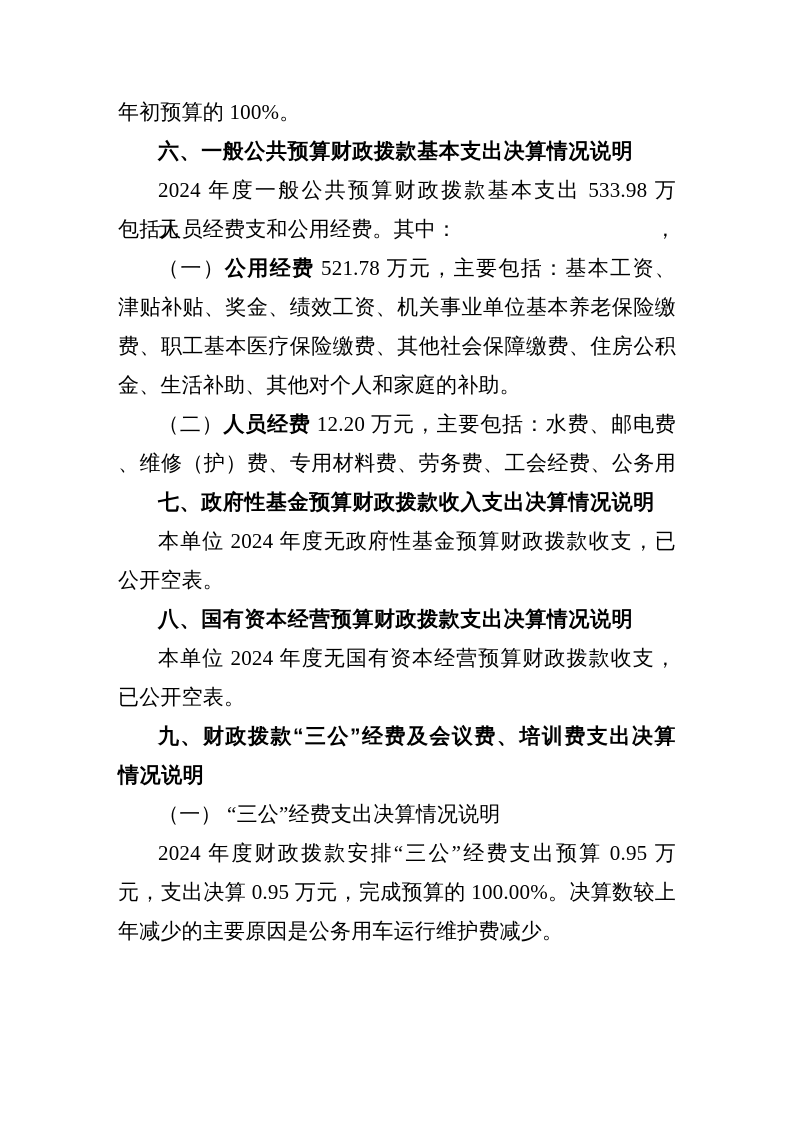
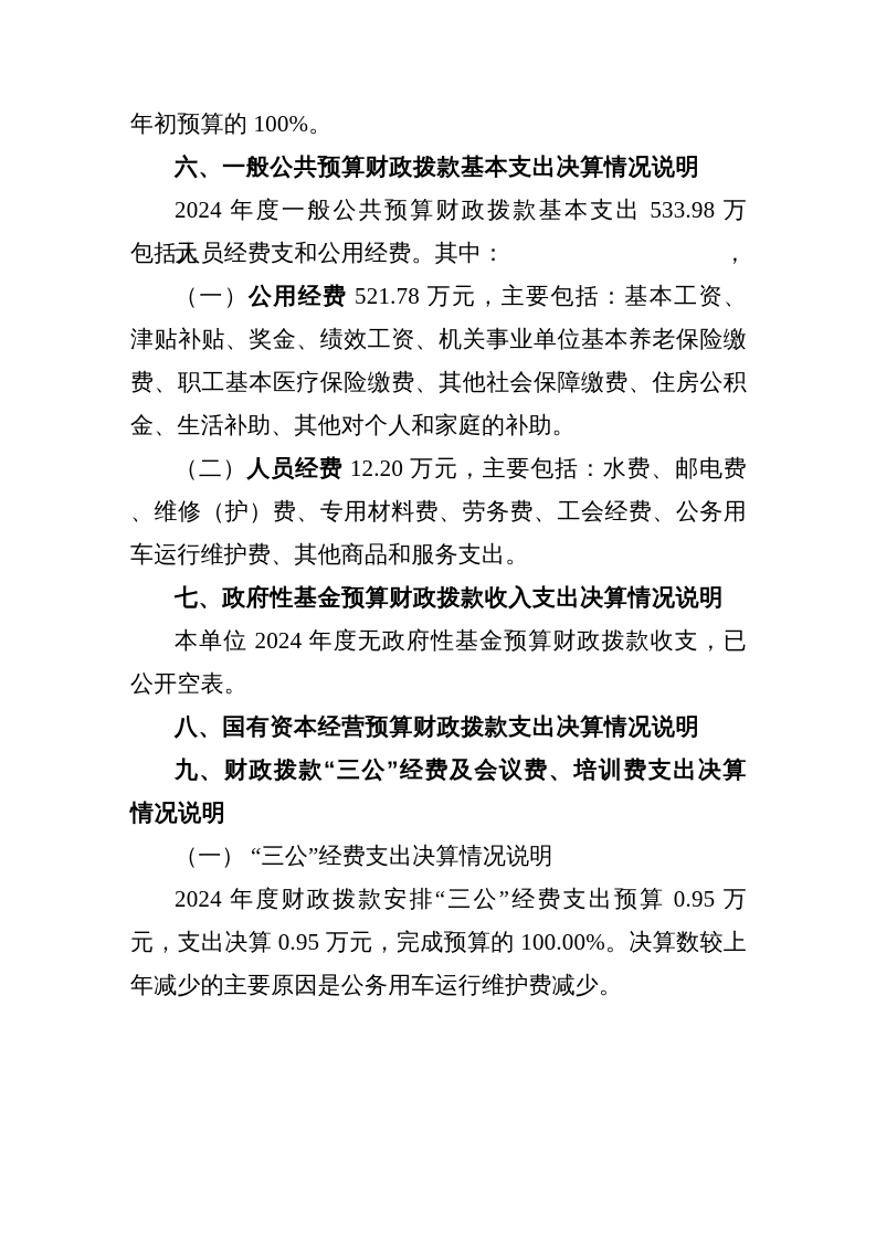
  年初预算的 100%。
  六、一般公共预算财政拨款基本支出决算情况说明
  2024 年度一般公共预算财政拨款基本支出 533.98 万元，
  包括人员经费支和公用经费。其中：
  （一）公用经费 521.78 万元，主要包括：基本工资、
  津贴补贴、奖金、绩效工资、机关事业单位基本养老保险缴
  费、职工基本医疗保险缴费、其他社会保障缴费、住房公积
  金、生活补助、其他对个人和家庭的补助。
  （二）人员经费 12.20 万元，主要包括：水费、邮电费
  、维修（护）费、专用材料费、劳务费、工会经费、公务用
+ 车运行维护费、其他商品和服务支出。
  七、政府性基金预算财政拨款收入支出决算情况说明
  本单位 2024 年度无政府性基金预算财政拨款收支，已
  公开空表。
  八、国有资本经营预算财政拨款支出决算情况说明
- 本单位 2024 年度无国有资本经营预算财政拨款收支，
- 已公开空表。
  九、财政拨款“三公”经费及会议费、培训费支出决算
  情况说明
  （一） “三公”经费支出决算情况说明
  2024 年度财政拨款安排“三公”经费支出预算 0.95 万
  元，支出决算 0.95 万元，完成预算的 100.00%。决算数较上
  年减少的主要原因是公务用车运行维护费减少。
